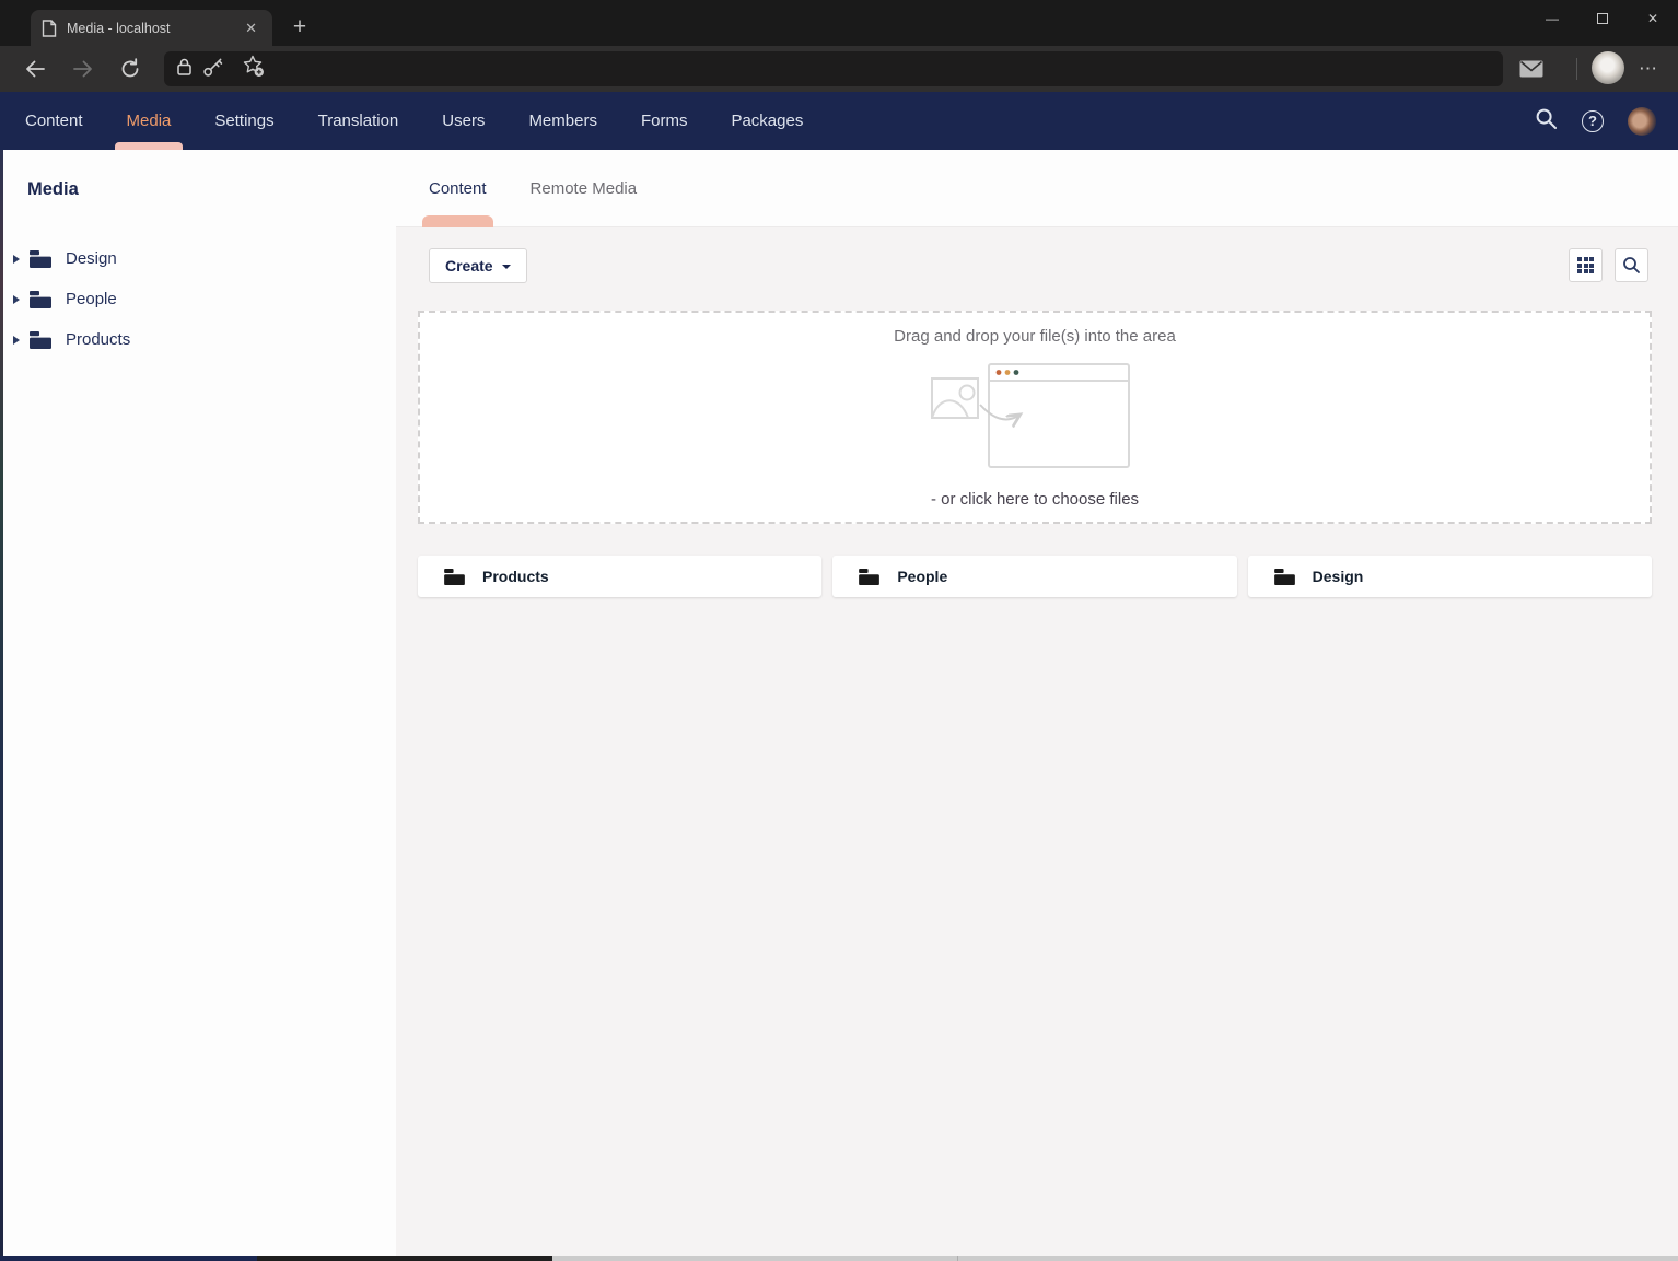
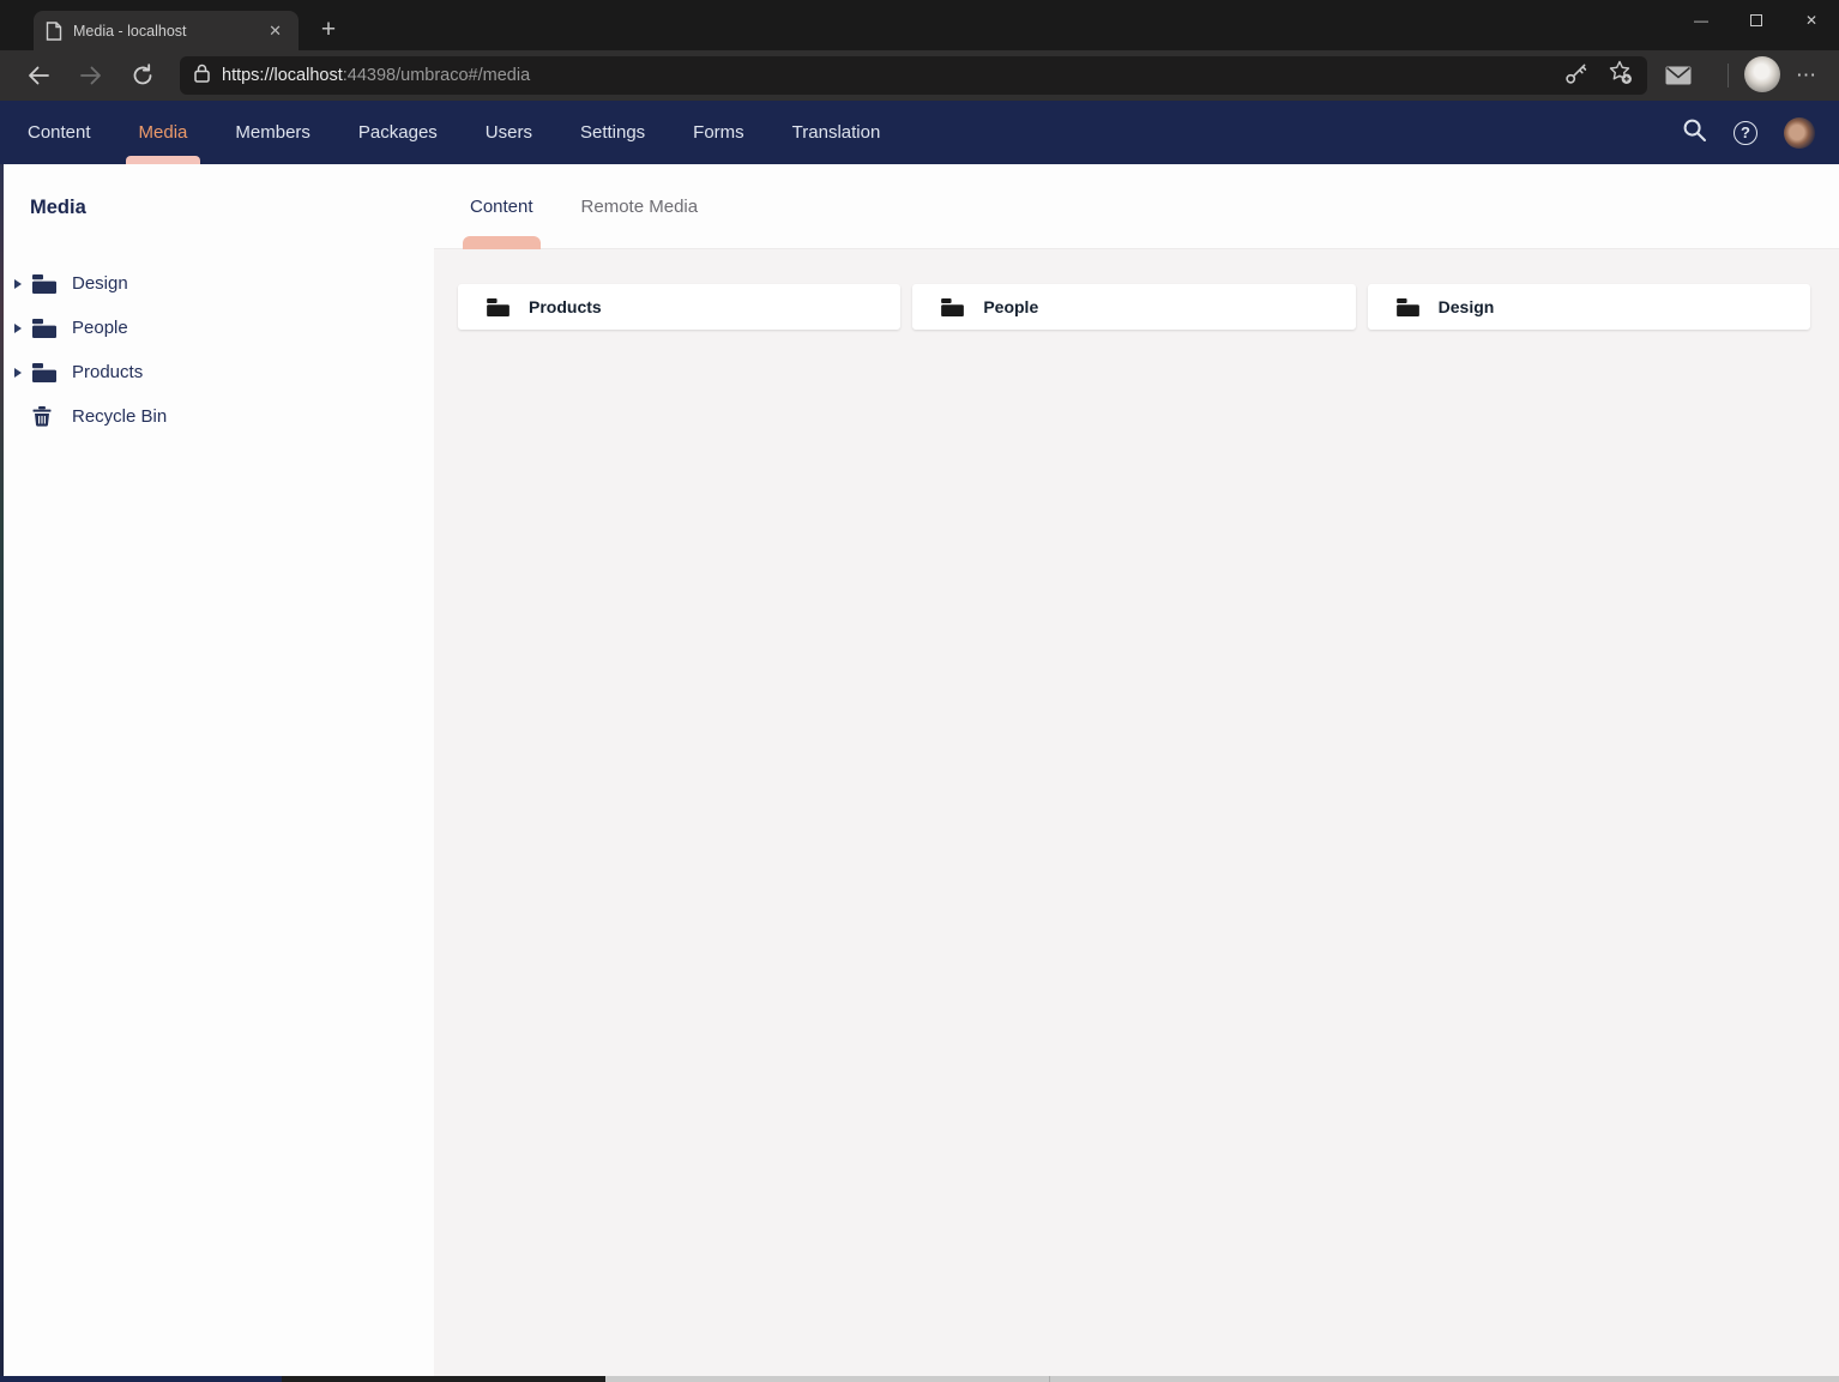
  Media - localhost
  ✕
  +
  —
  ✕
+ https://localhost:44398/umbraco#/media
  ⋯
  Content
  Media
- Settings
+ Members
- Translation
+ Packages
  Users
- Members
+ Settings
  Forms
- Packages
+ Translation
  ?
  Media
  Design
  People
  Products
+ Recycle Bin
  Content
  Remote Media
- Create
- Drag and drop your file(s) into the area
- - or click here to choose files
  Products
  People
  Design
